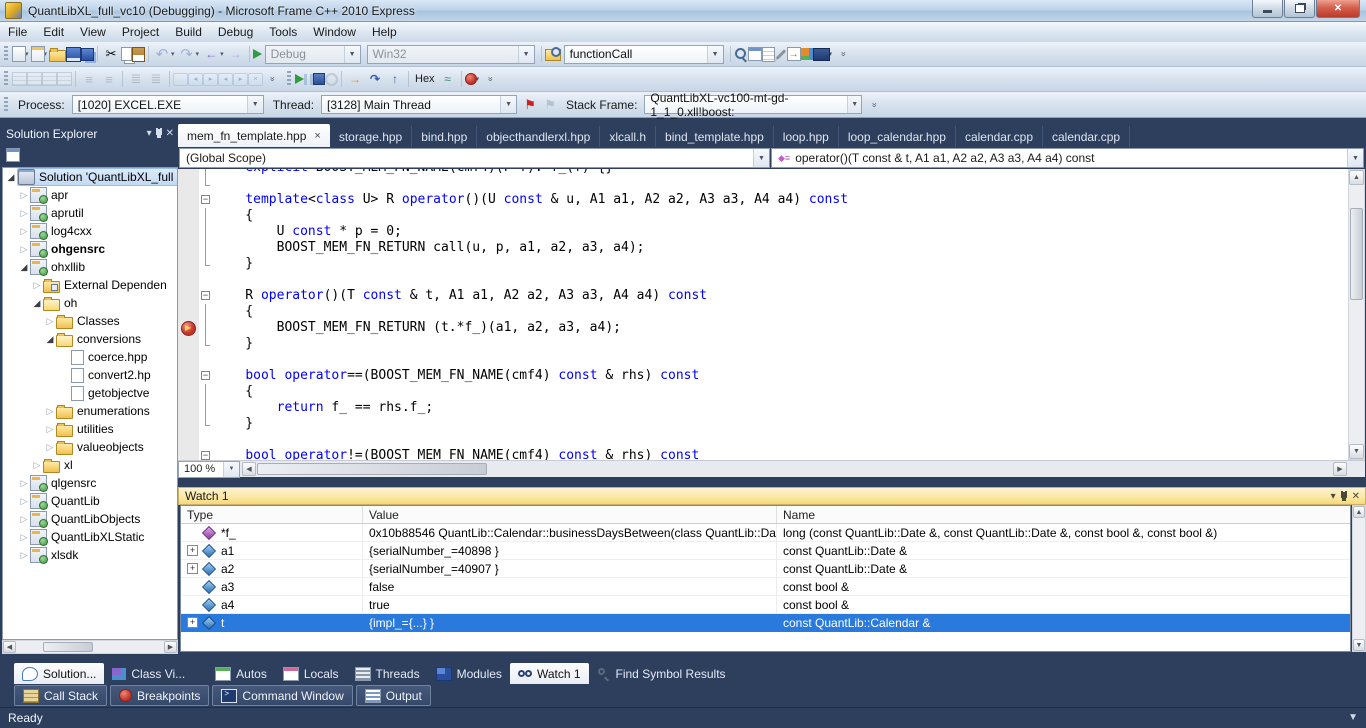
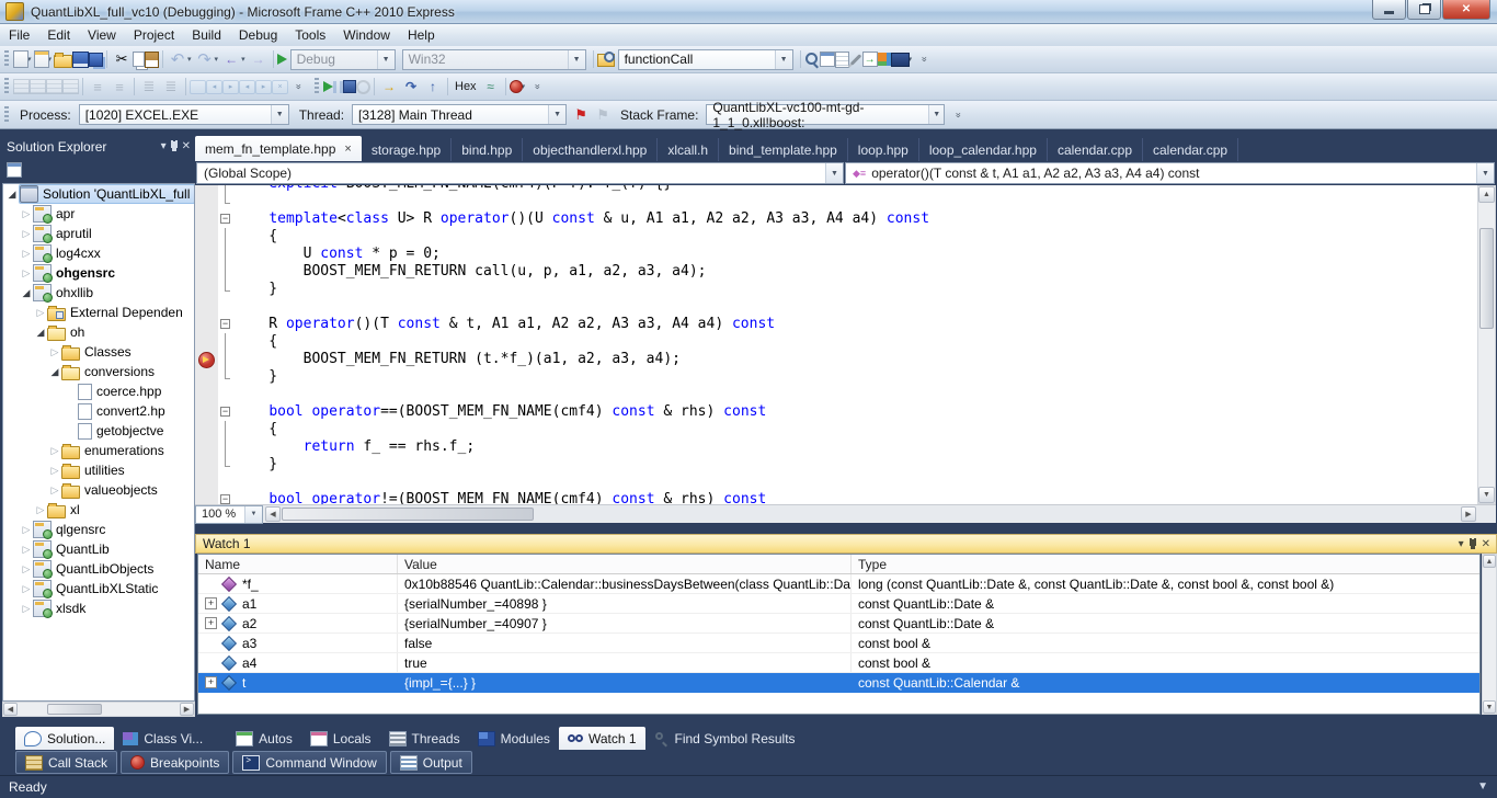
  QuantLibXL_full_vc10 (Debugging) - Microsoft Frame C++ 2010 Express
  ✕
  File
  Edit
  View
  Project
  Build
  Debug
  Tools
  Window
  Help
  ✂
  ↶
  ↷
  ←
  →
  Debug
  Win32
  functionCall
  →
  ≡
  ≡
  ≣
  ≣
  →
  ↷
  ↑
  Hex
  ≈
  Process:
  [1020] EXCEL.EXE
  Thread:
  [3128] Main Thread
  ⚑
  ⚑
  Stack Frame:
  QuantLibXL-vc100-mt-gd-1_1_0.xll!boost:
  Solution Explorer
  ▾
  ✕
  ◢
  Solution 'QuantLibXL_full
  ▷
  apr
  ▷
  aprutil
  ▷
  log4cxx
  ▷
  ohgensrc
  ◢
  ohxllib
  ▷
  External Dependen
  ◢
  oh
  ▷
  Classes
  ◢
  conversions
  coerce.hpp
  convert2.hp
  getobjectve
  ▷
  enumerations
  ▷
  utilities
  ▷
  valueobjects
  ▷
  xl
  ▷
  qlgensrc
  ▷
  QuantLib
  ▷
  QuantLibObjects
  ▷
  QuantLibXLStatic
  ▷
  xlsdk
  mem_fn_template.hpp
  ×
  storage.hpp
  bind.hpp
  objecthandlerxl.hpp
  xlcall.h
  bind_template.hpp
  loop.hpp
  loop_calendar.hpp
  calendar.cpp
  calendar.cpp
  ▼
  (Global Scope)
  ◆≡
  operator()(T const & t, A1 a1, A2 a2, A3 a3, A4 a4) const
  −
  template<class U> R operator()(U const & u, A1 a1, A2 a2, A3 a3, A4 a4) const
  {
  U const * p = 0;
  BOOST_MEM_FN_RETURN call(u, p, a1, a2, a3, a4);
  }
  −
  R operator()(T const & t, A1 a1, A2 a2, A3 a3, A4 a4) const
  {
  BOOST_MEM_FN_RETURN (t.*f_)(a1, a2, a3, a4);
  }
  −
  bool operator==(BOOST_MEM_FN_NAME(cmf4) const & rhs) const
  {
  return f_ == rhs.f_;
  }
  −
  bool operator!=(BOOST_MEM_FN_NAME(cmf4) const & rhs) const
  100 %
  Watch 1
  ▾
  ✕
- Type
+ Name
  Value
- Name
+ Type
  *f_
  0x10b88546 QuantLib::Calendar::businessDaysBetween(class QuantLib::Da
  long (const QuantLib::Date &, const QuantLib::Date &, const bool &, const bool &)
  +
  a1
  {serialNumber_=40898 }
  const QuantLib::Date &
  +
  a2
  {serialNumber_=40907 }
  const QuantLib::Date &
  a3
  false
  const bool &
  a4
  true
  const bool &
  +
  t
  {impl_={...} }
  const QuantLib::Calendar &
  Solution...
  Class Vi...
  Autos
  Locals
  Threads
  Modules
  Watch 1
  Find Symbol Results
  Call Stack
  Breakpoints
  Command Window
  Output
  Ready
